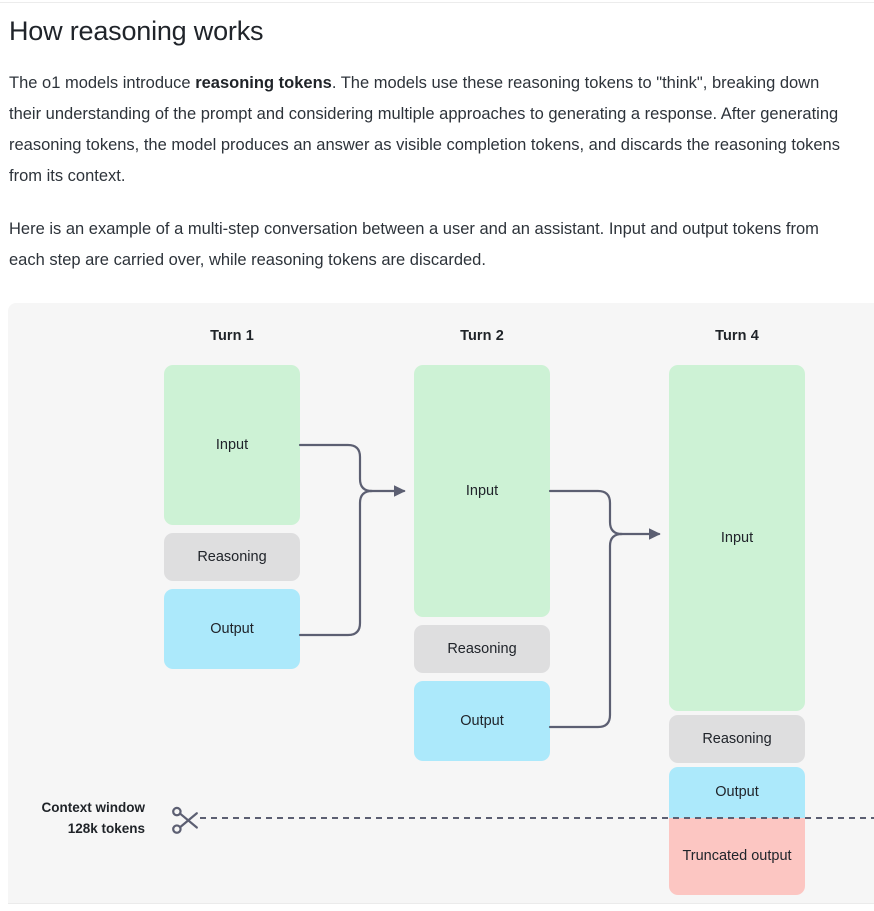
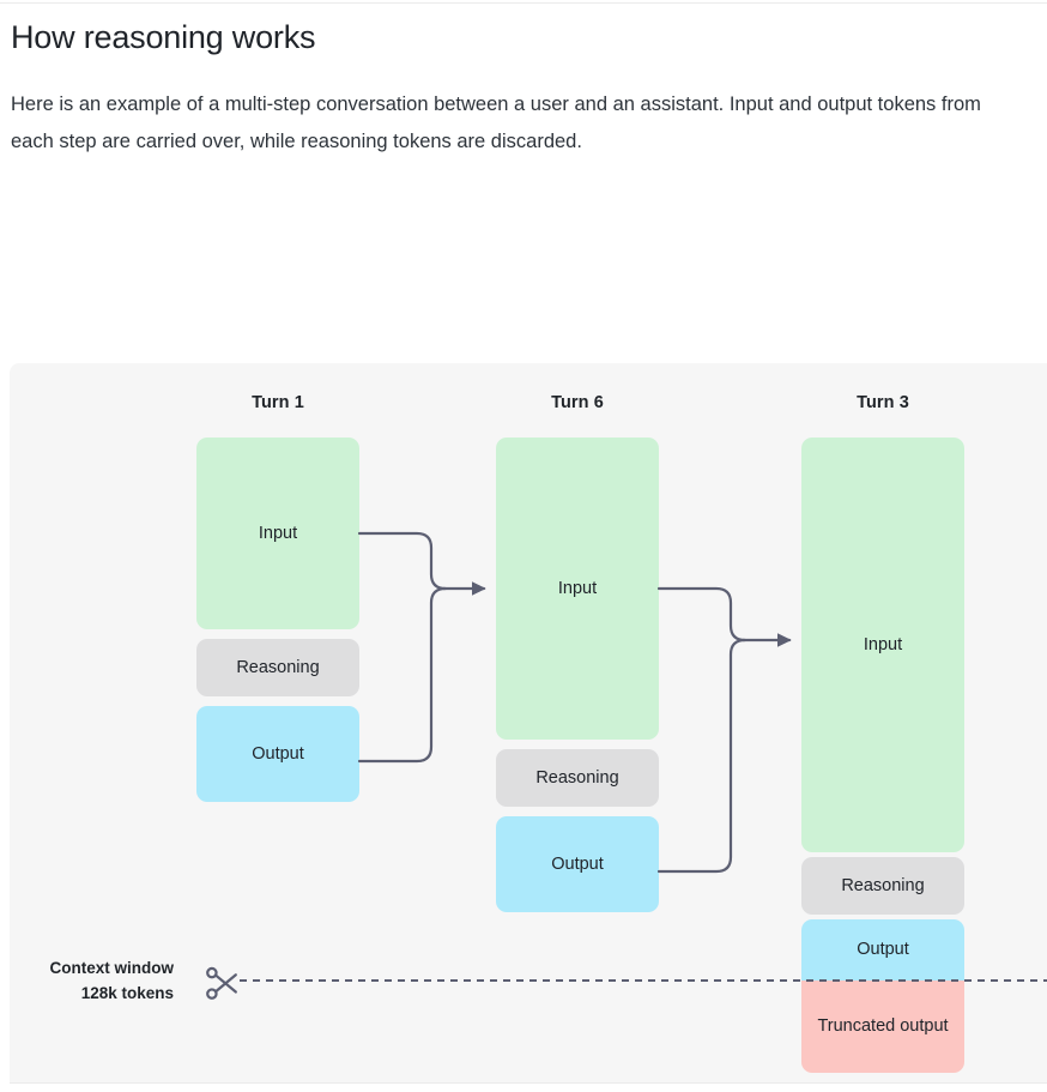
  How reasoning works
- The o1 models introduce reasoning tokens. The models use these reasoning tokens to "think", breaking down their understanding of the prompt and considering multiple approaches to generating a response. After generating reasoning tokens, the model produces an answer as visible completion tokens, and discards the reasoning tokens from its context.
  Here is an example of a multi-step conversation between a user and an assistant. Input and output tokens from each step are carried over, while reasoning tokens are discarded.
  Turn 1
- Turn 2
+ Turn 6
- Turn 4
+ Turn 3
  Input
  Reasoning
  Output
  Input
  Reasoning
  Output
  Input
  Reasoning
  Output
  Truncated output
  Context window
  128k tokens
